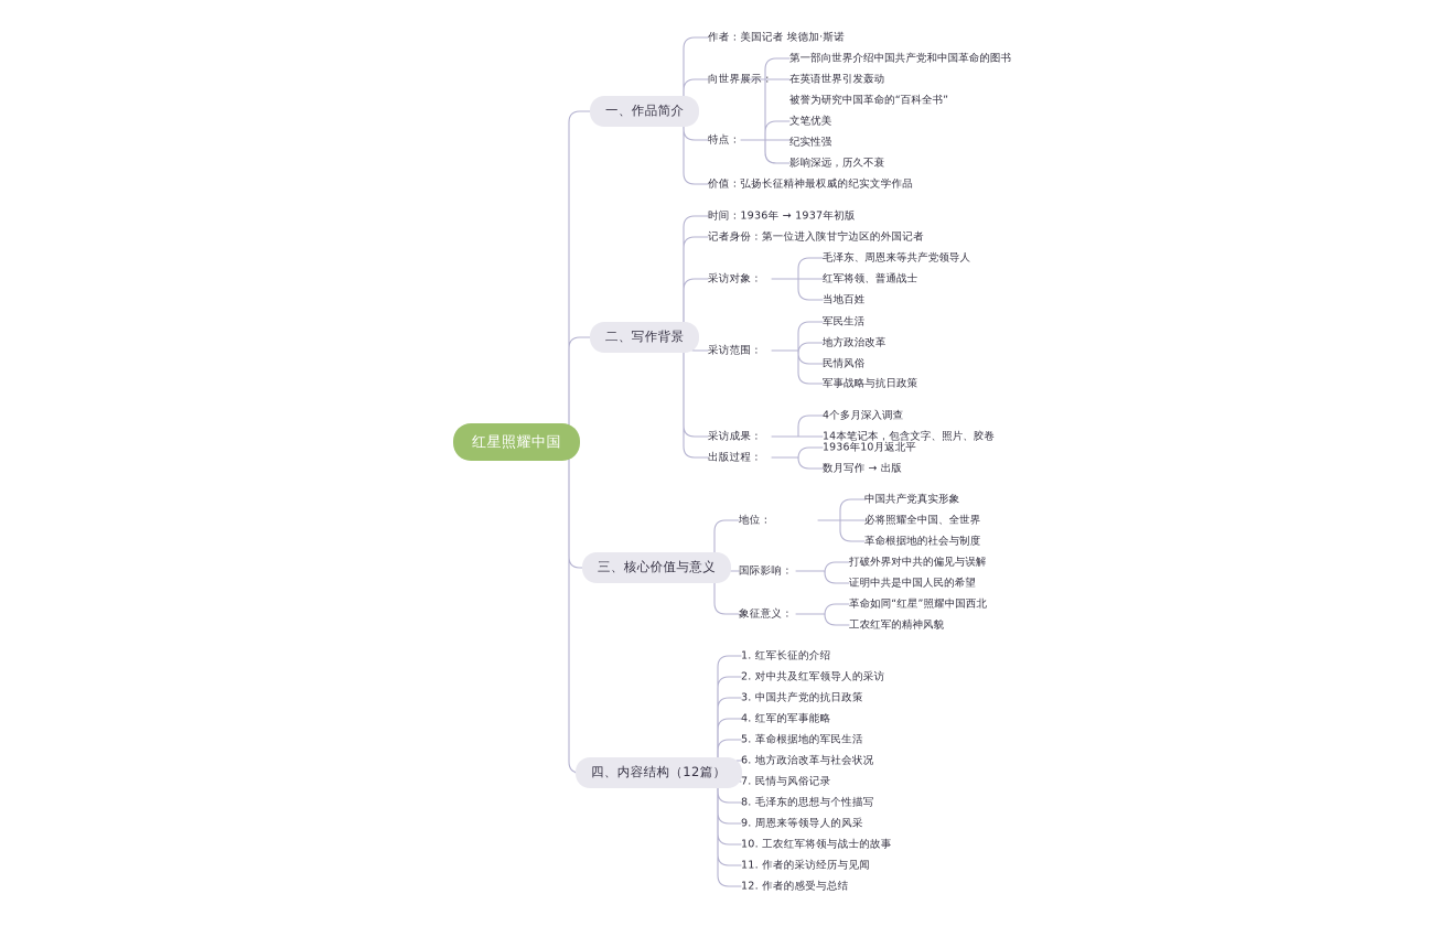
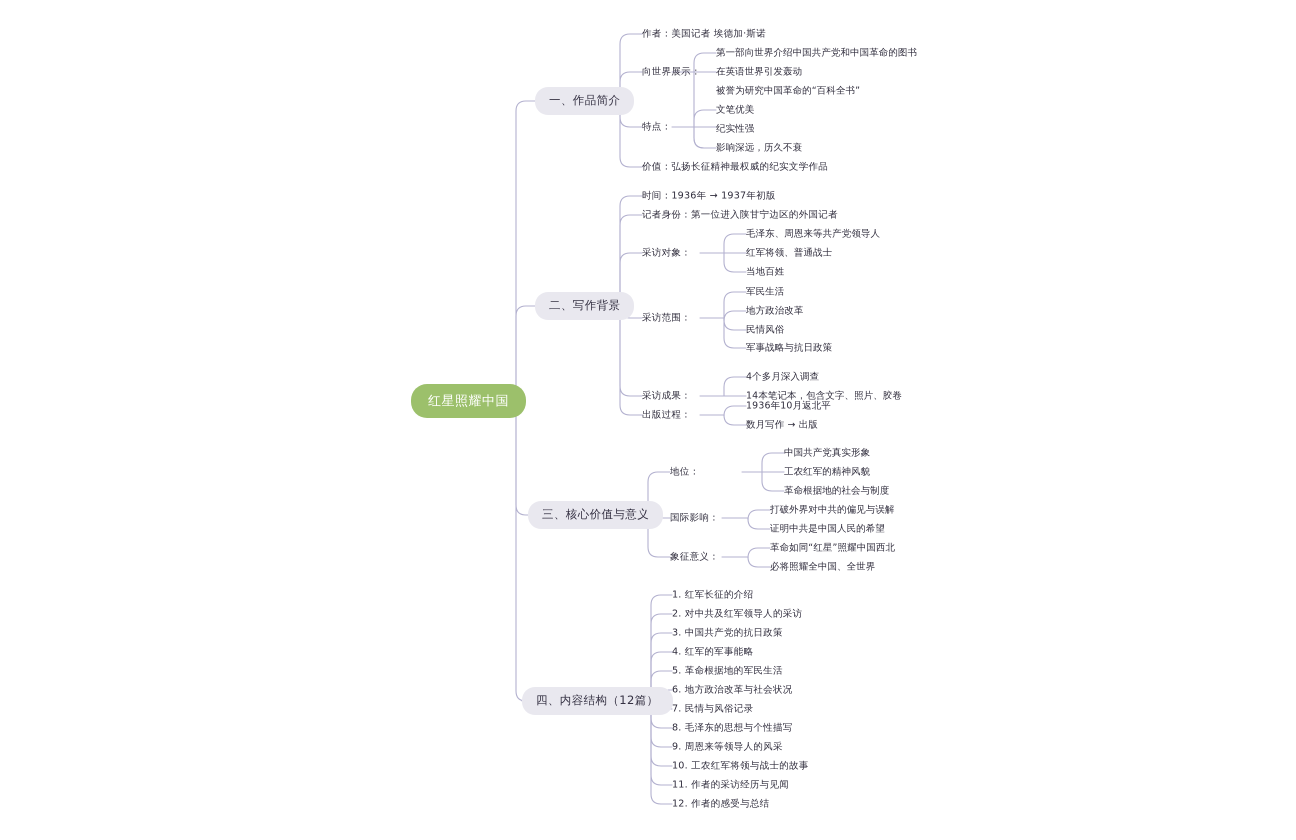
  红星照耀中国
  一、作品简介
  作者：美国记者 埃德加·斯诺
  向世界展示：
  第一部向世界介绍中国共产党和中国革命的图书
  在英语世界引发轰动
  被誉为研究中国革命的“百科全书”
  特点：
  文笔优美
  纪实性强
  影响深远，历久不衰
  价值：弘扬长征精神最权威的纪实文学作品
  二、写作背景
  时间：1936年 → 1937年初版
  记者身份：第一位进入陕甘宁边区的外国记者
  采访对象：
  毛泽东、周恩来等共产党领导人
  红军将领、普通战士
  当地百姓
  采访范围：
  军民生活
  地方政治改革
  民情风俗
  军事战略与抗日政策
  采访成果：
  4个多月深入调查
  14本笔记本，包含文字、照片、胶卷
  出版过程：
  1936年10月返北平
  数月写作 → 出版
  三、核心价值与意义
  地位：
  中国共产党真实形象
- 必将照耀全中国、全世界
+ 工农红军的精神风貌
  革命根据地的社会与制度
  国际影响：
  打破外界对中共的偏见与误解
  证明中共是中国人民的希望
  象征意义：
  革命如同“红星”照耀中国西北
- 工农红军的精神风貌
+ 必将照耀全中国、全世界
  四、内容结构（12篇）
  1. 红军长征的介绍
  2. 对中共及红军领导人的采访
  3. 中国共产党的抗日政策
  4. 红军的军事能略
  5. 革命根据地的军民生活
  6. 地方政治改革与社会状况
  7. 民情与风俗记录
  8. 毛泽东的思想与个性描写
  9. 周恩来等领导人的风采
  10. 工农红军将领与战士的故事
  11. 作者的采访经历与见闻
  12. 作者的感受与总结
